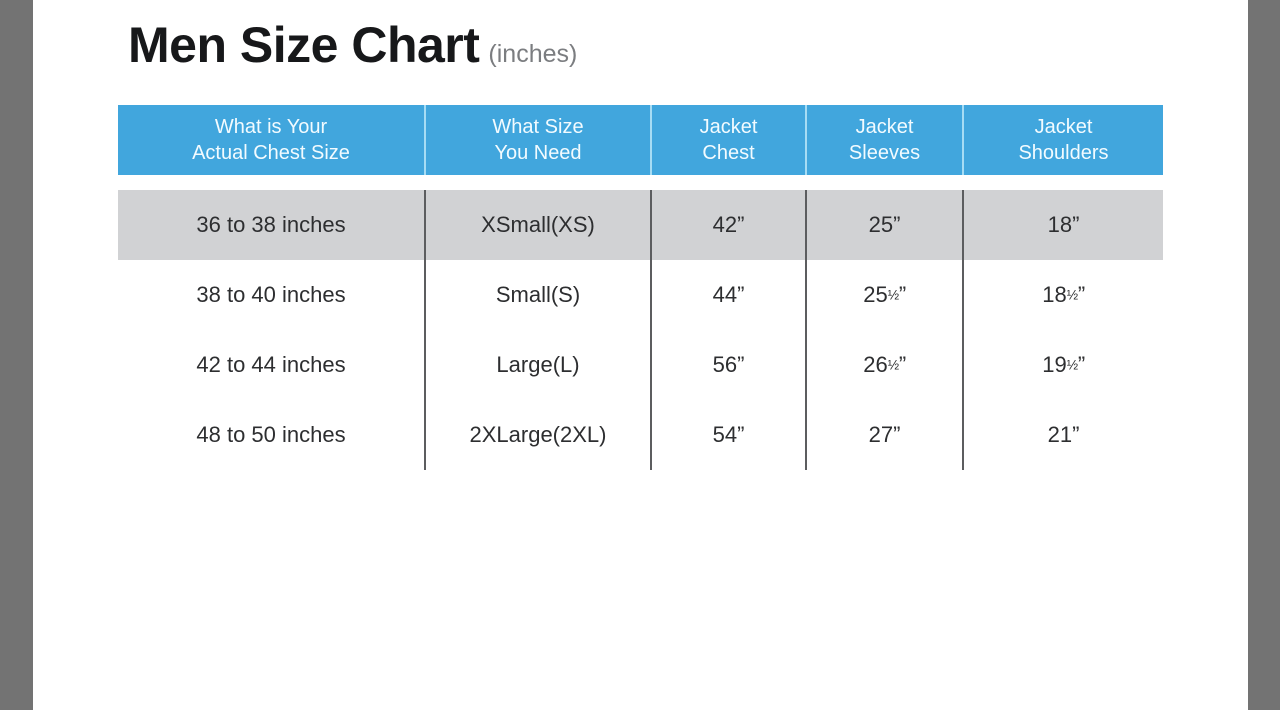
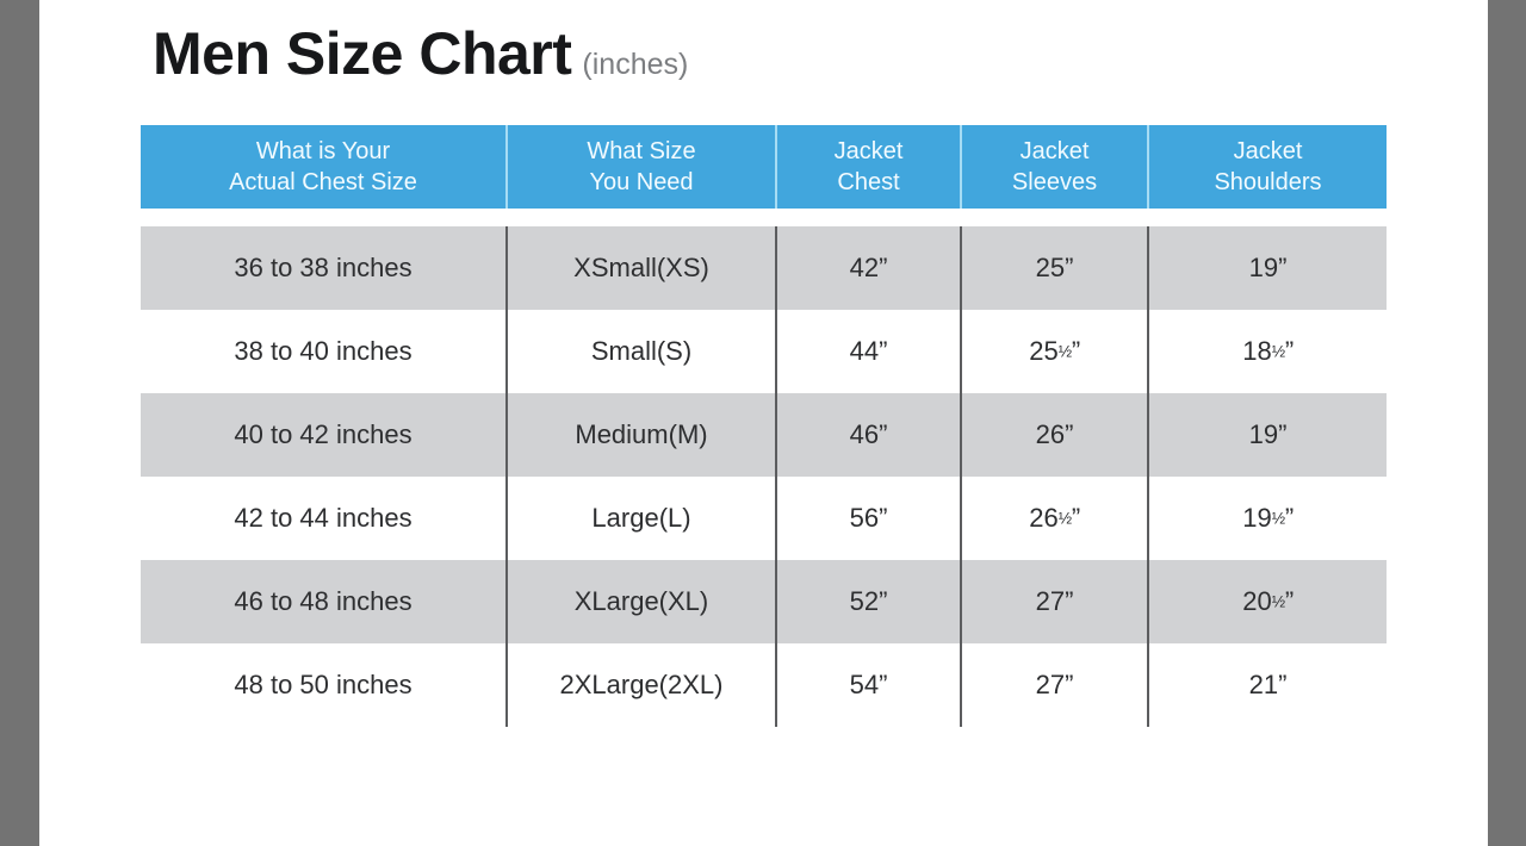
  Men Size Chart
  (inches)
  What is Your Actual Chest Size	What Size You Need	Jacket Chest	Jacket Sleeves	Jacket Shoulders
- 36 to 38 inches	XSmall(XS)	42”	25”	18”
+ 36 to 38 inches	XSmall(XS)	42”	25”	19”
  38 to 40 inches	Small(S)	44”	25½”	18½”
+ 40 to 42 inches	Medium(M)	46”	26”	19”
  42 to 44 inches	Large(L)	56”	26½”	19½”
+ 46 to 48 inches	XLarge(XL)	52”	27”	20½”
  48 to 50 inches	2XLarge(2XL)	54”	27”	21”
